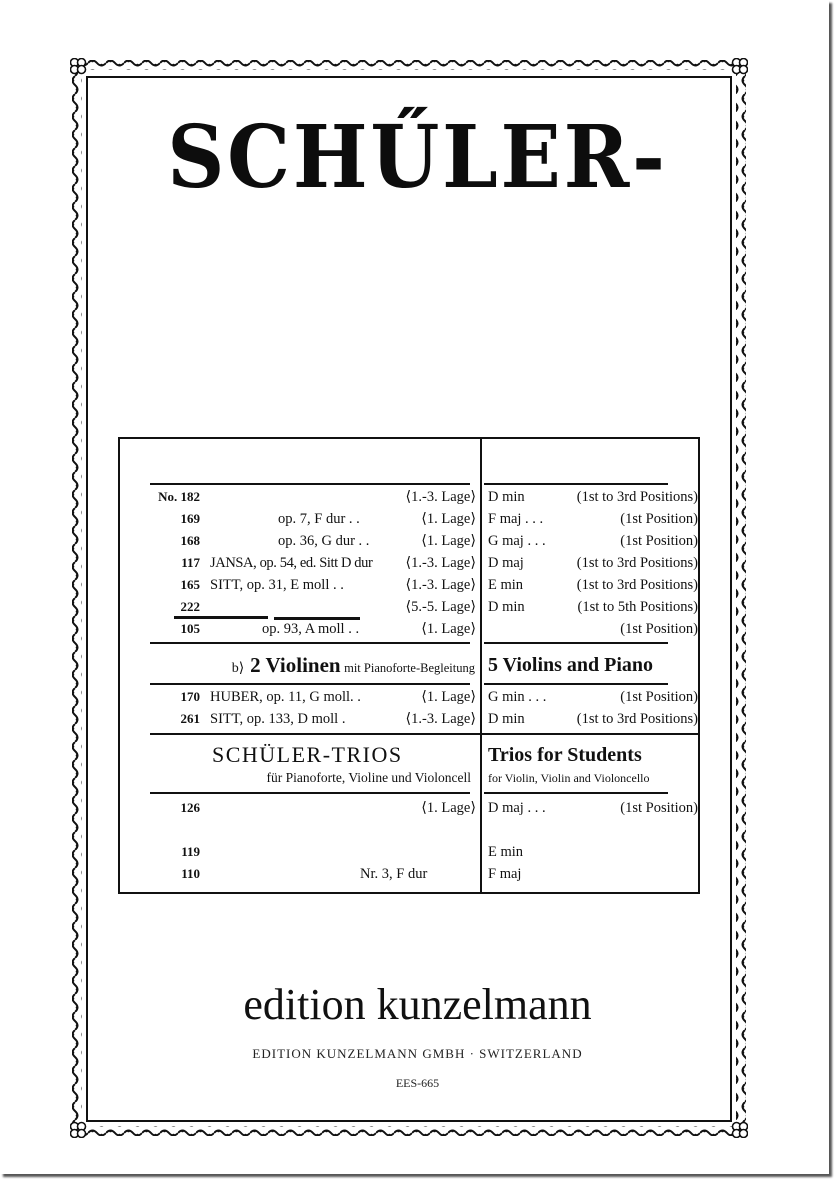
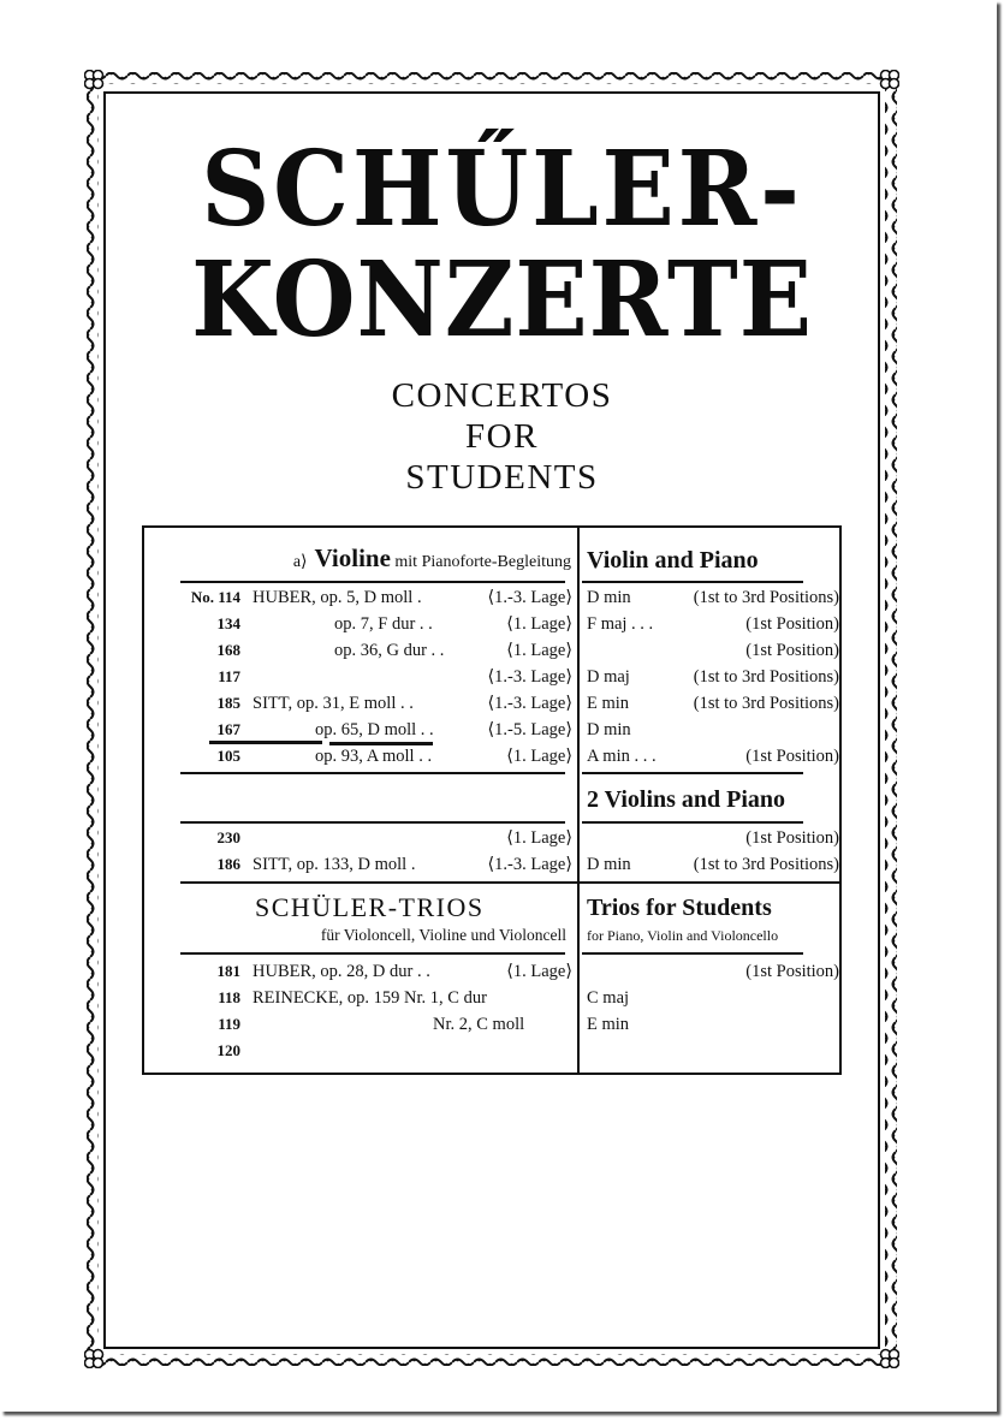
  SCHŰLER-
+ KONZERTE
+ CONCERTOS
+ FOR
+ STUDENTS
+ a⟩ Violine mit Pianoforte-Begleitung
+ Violin and Piano
- No. 182
+ No. 114
+ HUBER, op. 5, D moll .
  ⟨1.-3. Lage⟩
  D min
  (1st to 3rd Positions)
- 169
+ 134
  op. 7, F dur . .
  ⟨1. Lage⟩
  F maj . . .
  (1st Position)
  168
  op. 36, G dur . .
  ⟨1. Lage⟩
- G maj . . .
  (1st Position)
  117
- JANSA, op. 54, ed. Sitt D dur
  ⟨1.-3. Lage⟩
  D maj
  (1st to 3rd Positions)
- 165
+ 185
  SITT, op. 31, E moll . .
  ⟨1.-3. Lage⟩
  E min
  (1st to 3rd Positions)
- 222
+ 167
+ op. 65, D moll . .
- ⟨5.-5. Lage⟩
+ ⟨1.-5. Lage⟩
  D min
- (1st to 5th Positions)
  105
  op. 93, A moll . .
  ⟨1. Lage⟩
+ A min . . .
  (1st Position)
- b⟩ 2 Violinen mit Pianoforte-Begleitung
- 5 Violins and Piano
+ 2 Violins and Piano
- 170
+ 230
- HUBER, op. 11, G moll. .
  ⟨1. Lage⟩
- G min . . .
  (1st Position)
- 261
+ 186
  SITT, op. 133, D moll .
  ⟨1.-3. Lage⟩
  D min
  (1st to 3rd Positions)
  SCHÜLER-TRIOS
- für Pianoforte, Violine und Violoncell
+ für Violoncell, Violine und Violoncell
  Trios for Students
- for Violin, Violin and Violoncello
+ for Piano, Violin and Violoncello
- 126
+ 181
+ HUBER, op. 28, D dur . .
  ⟨1. Lage⟩
- D maj . . .
  (1st Position)
+ 118
+ REINECKE, op. 159 Nr. 1, C dur
+ C maj
  119
+ Nr. 2, C moll
  E min
- 110
+ 120
- Nr. 3, F dur
- F maj
- edition kunzelmann
- EDITION KUNZELMANN GMBH · SWITZERLAND
- EES-665
